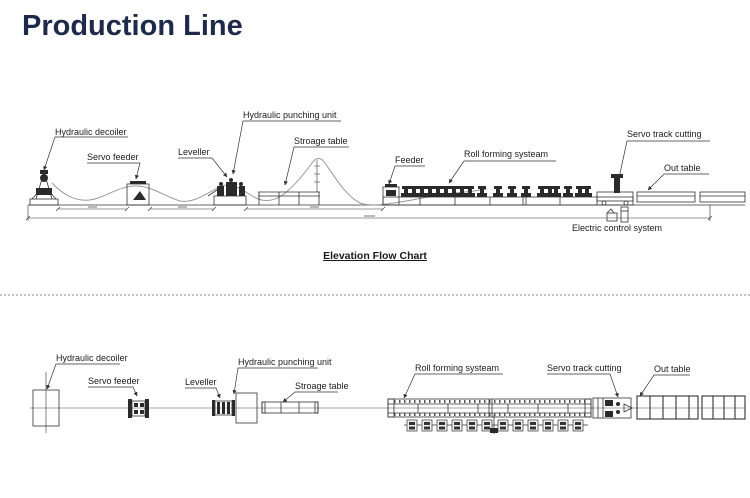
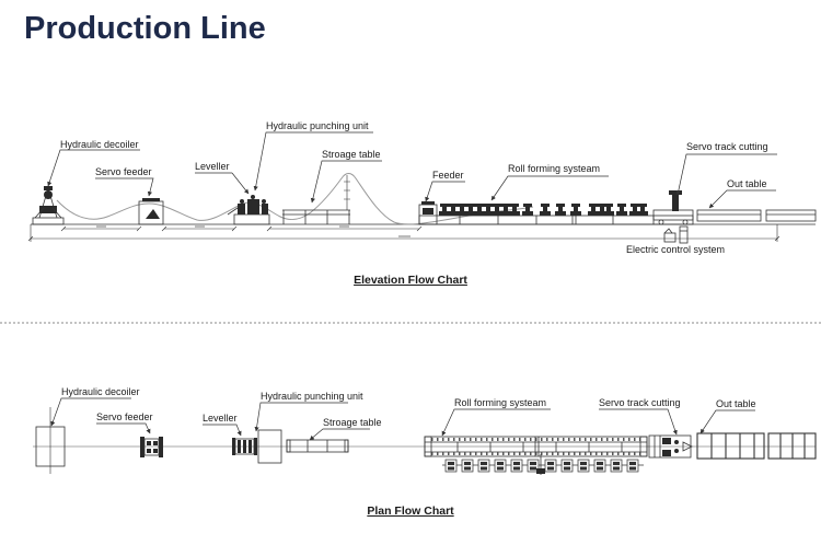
  Production Line
  Hydraulic decoiler
  Servo feeder
  Leveller
  Hydraulic punching unit
  Stroage table
  Feeder
  Roll forming systeam
  Servo track cutting
  Out table
  Electric control system
  Elevation Flow Chart
  Hydraulic decoiler
  Servo feeder
  Leveller
  Hydraulic punching unit
  Stroage table
  Roll forming systeam
  Servo track cutting
  Out table
+ Plan Flow Chart
